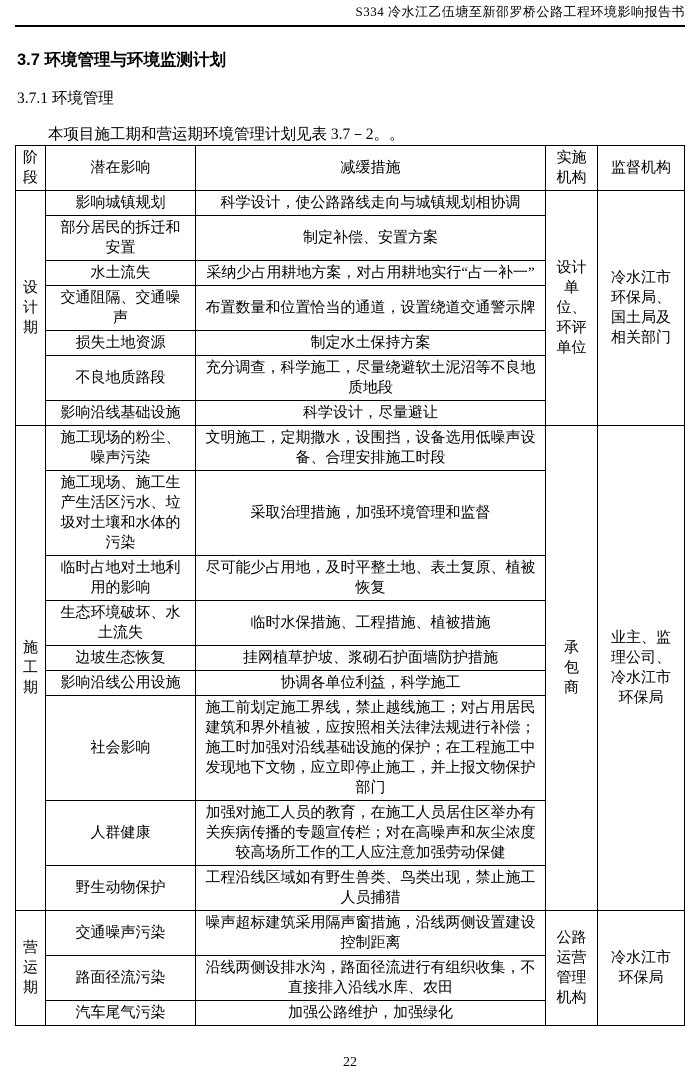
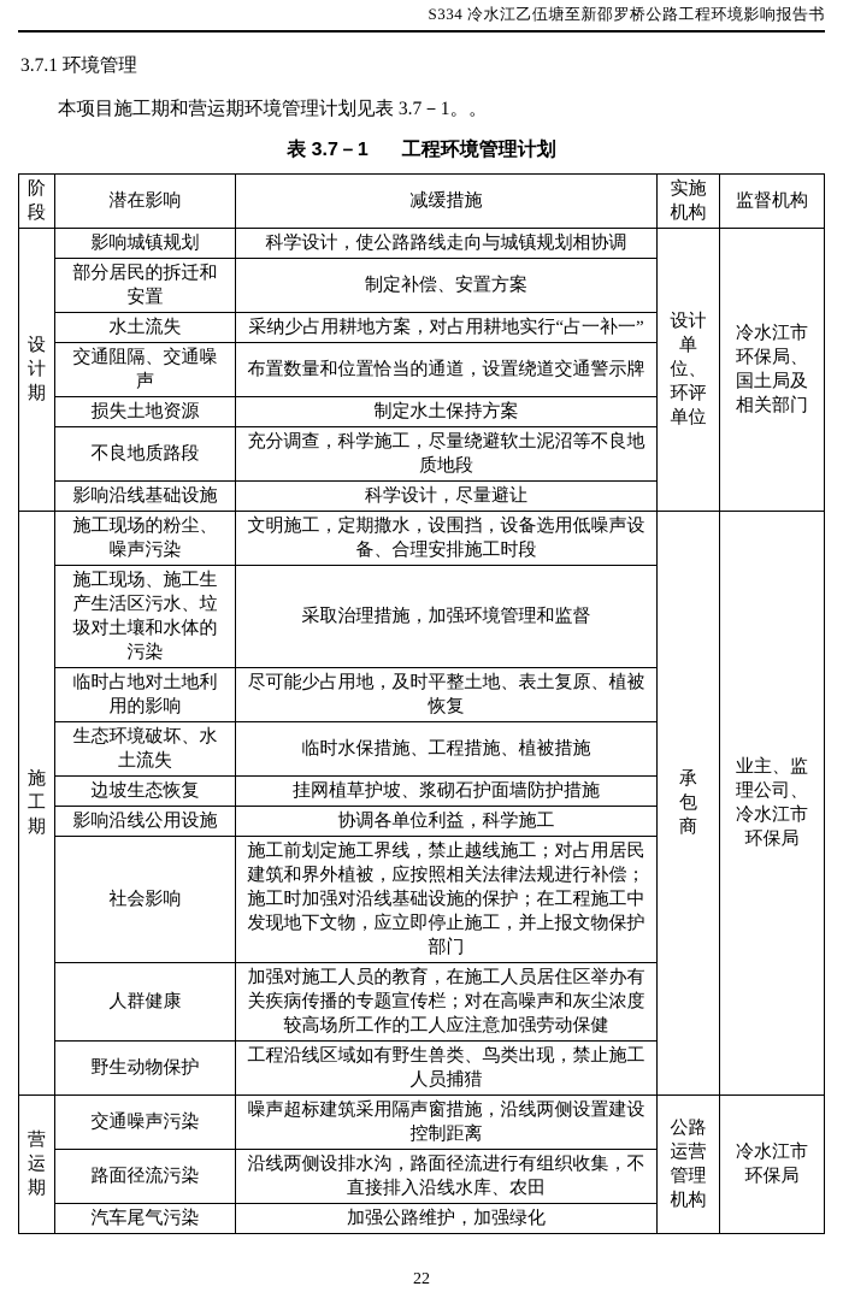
  S334 冷水江乙伍塘至新邵罗桥公路工程环境影响报告书
- 3.7 环境管理与环境监测计划
  3.7.1 环境管理
- 本项目施工期和营运期环境管理计划见表 3.7－2。。
+ 本项目施工期和营运期环境管理计划见表 3.7－1。。
+ 表 3.7－1 工程环境管理计划
  阶段	潜在影响	减缓措施	实施机构	监督机构
  设计期	影响城镇规划	科学设计，使公路路线走向与城镇规划相协调	设计单位、环评单位	冷水江市环保局、国土局及相关部门
  部分居民的拆迁和安置	制定补偿、安置方案
  水土流失	采纳少占用耕地方案，对占用耕地实行“占一补一”
  交通阻隔、交通噪声	布置数量和位置恰当的通道，设置绕道交通警示牌
  损失土地资源	制定水土保持方案
  不良地质路段	充分调查，科学施工，尽量绕避软土泥沼等不良地质地段
  影响沿线基础设施	科学设计，尽量避让
  施工期	施工现场的粉尘、噪声污染	文明施工，定期撒水，设围挡，设备选用低噪声设备、合理安排施工时段	承包商	业主、监理公司、冷水江市环保局
  施工现场、施工生产生活区污水、垃圾对土壤和水体的污染	采取治理措施，加强环境管理和监督
  临时占地对土地利用的影响	尽可能少占用地，及时平整土地、表土复原、植被恢复
  生态环境破坏、水土流失	临时水保措施、工程措施、植被措施
  边坡生态恢复	挂网植草护坡、浆砌石护面墙防护措施
  影响沿线公用设施	协调各单位利益，科学施工
  社会影响	施工前划定施工界线，禁止越线施工；对占用居民建筑和界外植被，应按照相关法律法规进行补偿；施工时加强对沿线基础设施的保护；在工程施工中发现地下文物，应立即停止施工，并上报文物保护部门
  人群健康	加强对施工人员的教育，在施工人员居住区举办有关疾病传播的专题宣传栏；对在高噪声和灰尘浓度较高场所工作的工人应注意加强劳动保健
  野生动物保护	工程沿线区域如有野生兽类、鸟类出现，禁止施工人员捕猎
  营运期	交通噪声污染	噪声超标建筑采用隔声窗措施，沿线两侧设置建设控制距离	公路运营管理机构	冷水江市环保局
  路面径流污染	沿线两侧设排水沟，路面径流进行有组织收集，不直接排入沿线水库、农田
  汽车尾气污染	加强公路维护，加强绿化
  22
